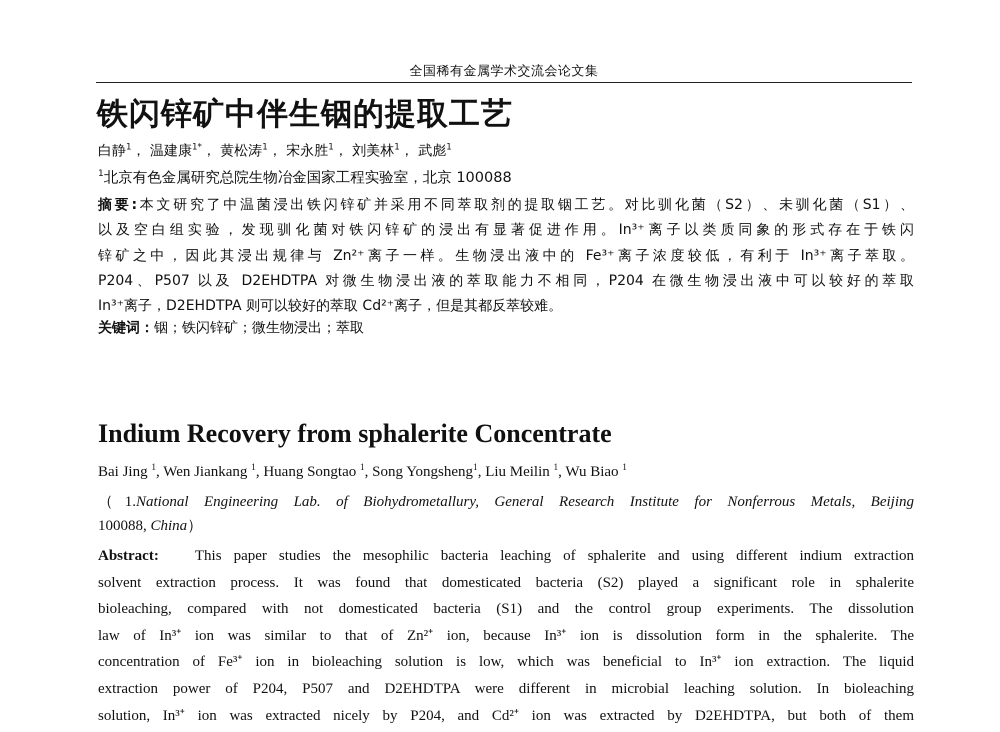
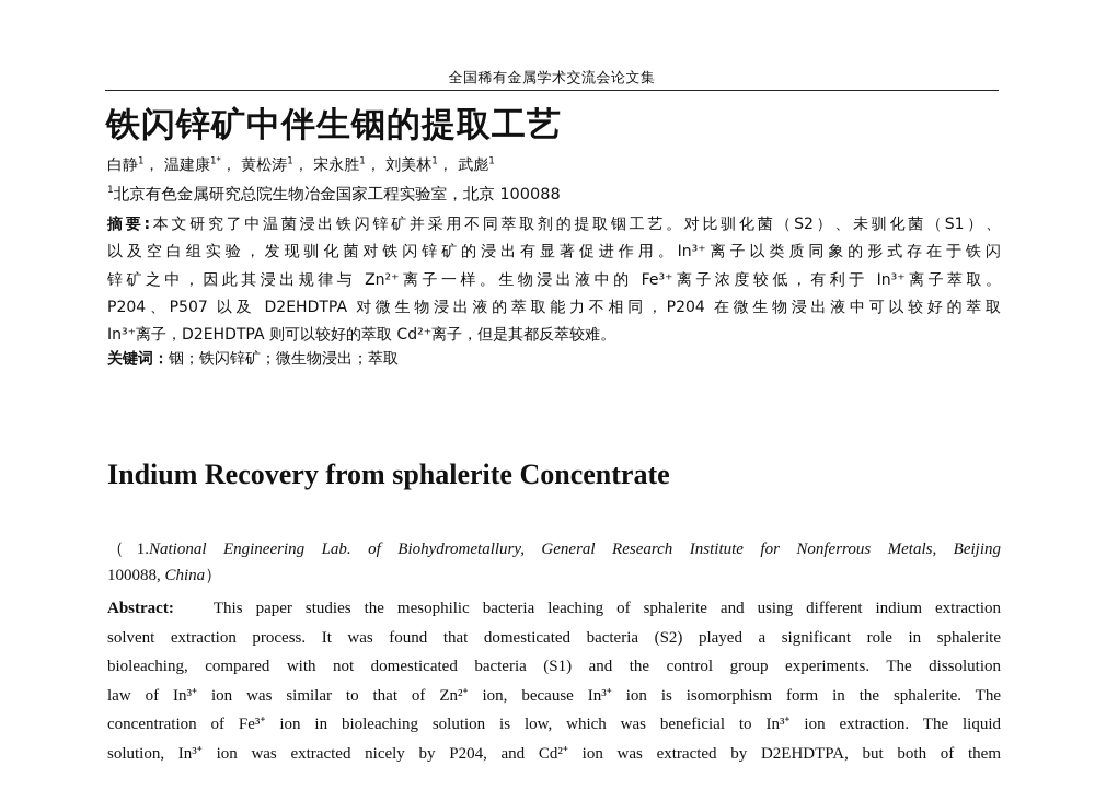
  全国稀有金属学术交流会论文集
  铁闪锌矿中伴生铟的提取工艺
  白静1， 温建康1*， 黄松涛1， 宋永胜1， 刘美林1， 武彪1
  1北京有色金属研究总院生物冶金国家工程实验室，北京 100088
  摘要:本文研究了中温菌浸出铁闪锌矿并采用不同萃取剂的提取铟工艺。对比驯化菌（S2）、未驯化菌（S1）、
  以及空白组实验，发现驯化菌对铁闪锌矿的浸出有显著促进作用。In³⁺离子以类质同象的形式存在于铁闪
  锌矿之中，因此其浸出规律与 Zn²⁺离子一样。生物浸出液中的 Fe³⁺离子浓度较低，有利于 In³⁺离子萃取。
  P204、P507 以及 D2EHDTPA 对微生物浸出液的萃取能力不相同，P204 在微生物浸出液中可以较好的萃取
  In³⁺离子，D2EHDTPA 则可以较好的萃取 Cd²⁺离子，但是其都反萃较难。
  关键词：铟；铁闪锌矿；微生物浸出；萃取
  Indium Recovery from sphalerite Concentrate
- Bai Jing 1, Wen Jiankang 1, Huang Songtao 1, Song Yongsheng1, Liu Meilin 1, Wu Biao 1
  （1.National Engineering Lab. of Biohydrometallury, General Research Institute for Nonferrous Metals, Beijing
  100088, China）
  Abstract: This paper studies the mesophilic bacteria leaching of sphalerite and using different indium extraction
  solvent extraction process. It was found that domesticated bacteria (S2) played a significant role in sphalerite
  bioleaching, compared with not domesticated bacteria (S1) and the control group experiments. The dissolution
- law of In³⁺ ion was similar to that of Zn²⁺ ion, because In³⁺ ion is dissolution form in the sphalerite. The
+ law of In³⁺ ion was similar to that of Zn²⁺ ion, because In³⁺ ion is isomorphism form in the sphalerite. The
  concentration of Fe³⁺ ion in bioleaching solution is low, which was beneficial to In³⁺ ion extraction. The liquid
- extraction power of P204, P507 and D2EHDTPA were different in microbial leaching solution. In bioleaching
  solution, In³⁺ ion was extracted nicely by P204, and Cd²⁺ ion was extracted by D2EHDTPA, but both of them
